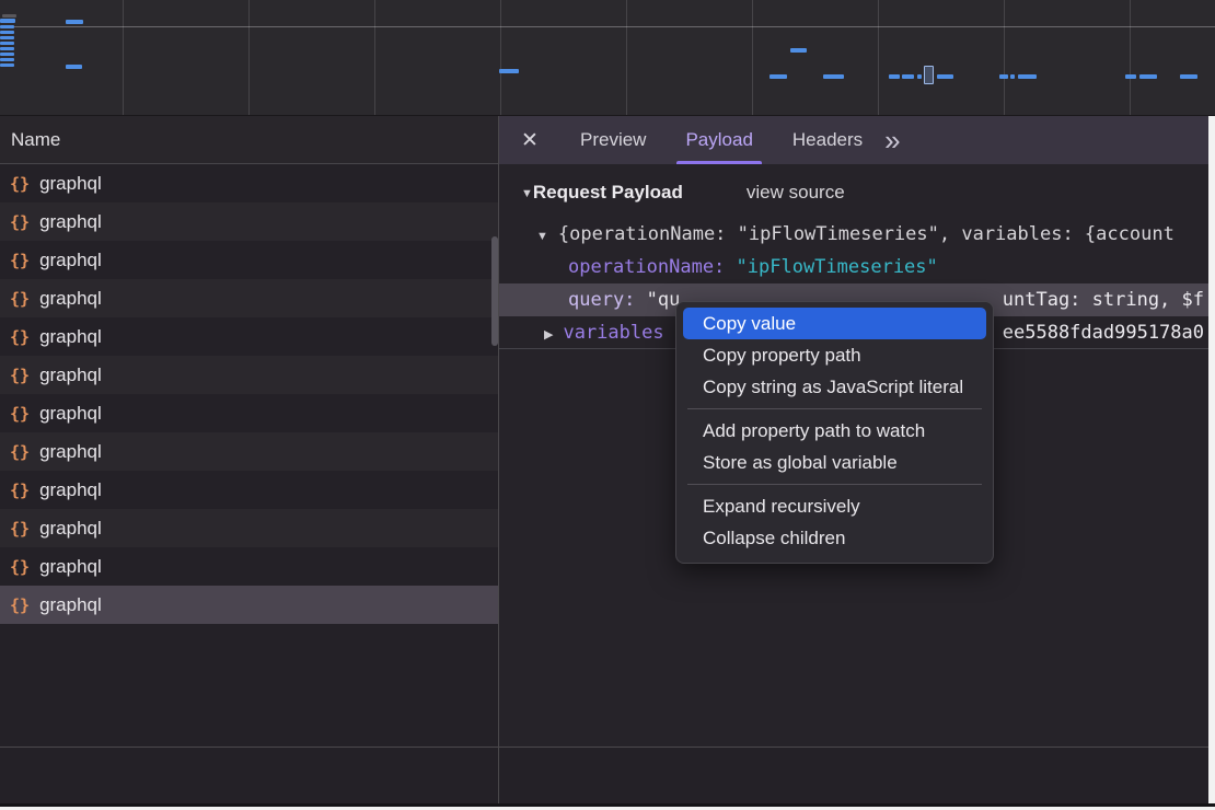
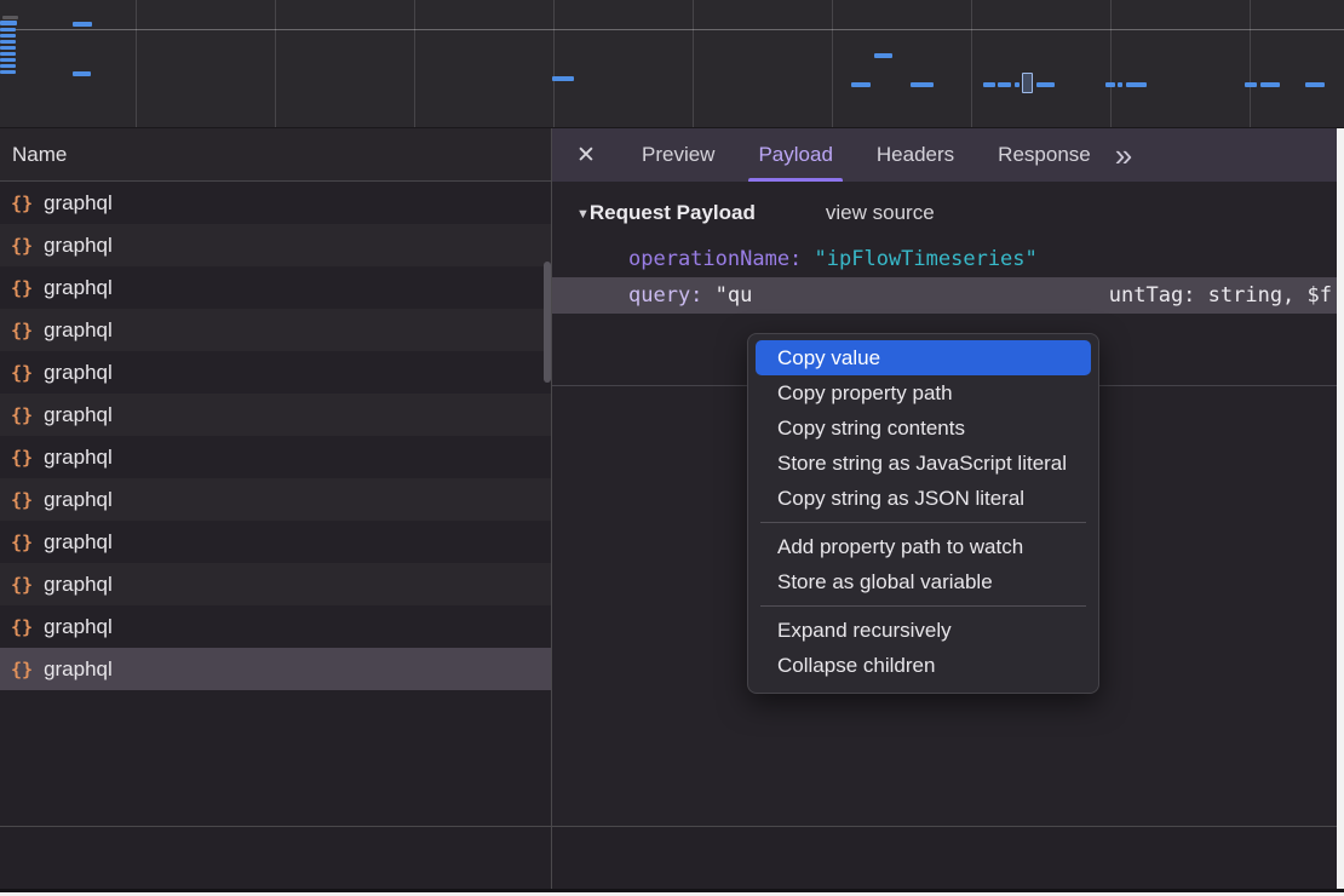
  Name
  {}
  graphql
  {}
  graphql
  {}
  graphql
  {}
  graphql
  {}
  graphql
  {}
  graphql
  {}
  graphql
  {}
  graphql
  {}
  graphql
  {}
  graphql
  {}
  graphql
  {}
  graphql
  ✕
  Preview
  Payload
  Headers
+ Response
  »
  ▼Request Payload view source
- ▼ {operationName: "ipFlowTimeseries", variables: {account
  operationName: "ipFlowTimeseries"
  query: "qu
  untTag: string, $f
- ▶ variables
- ee5588fdad995178a0
  Copy value
  Copy property path
+ Copy string contents
- Copy string as JavaScript literal
+ Store string as JavaScript literal
+ Copy string as JSON literal
  Add property path to watch
  Store as global variable
  Expand recursively
  Collapse children
